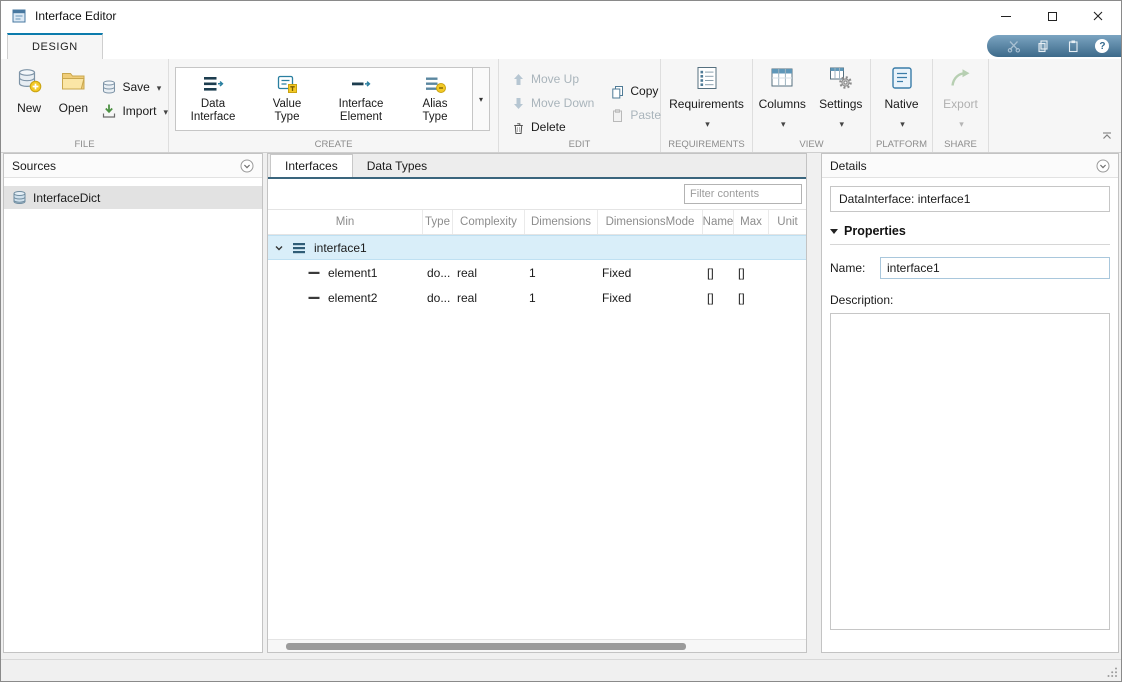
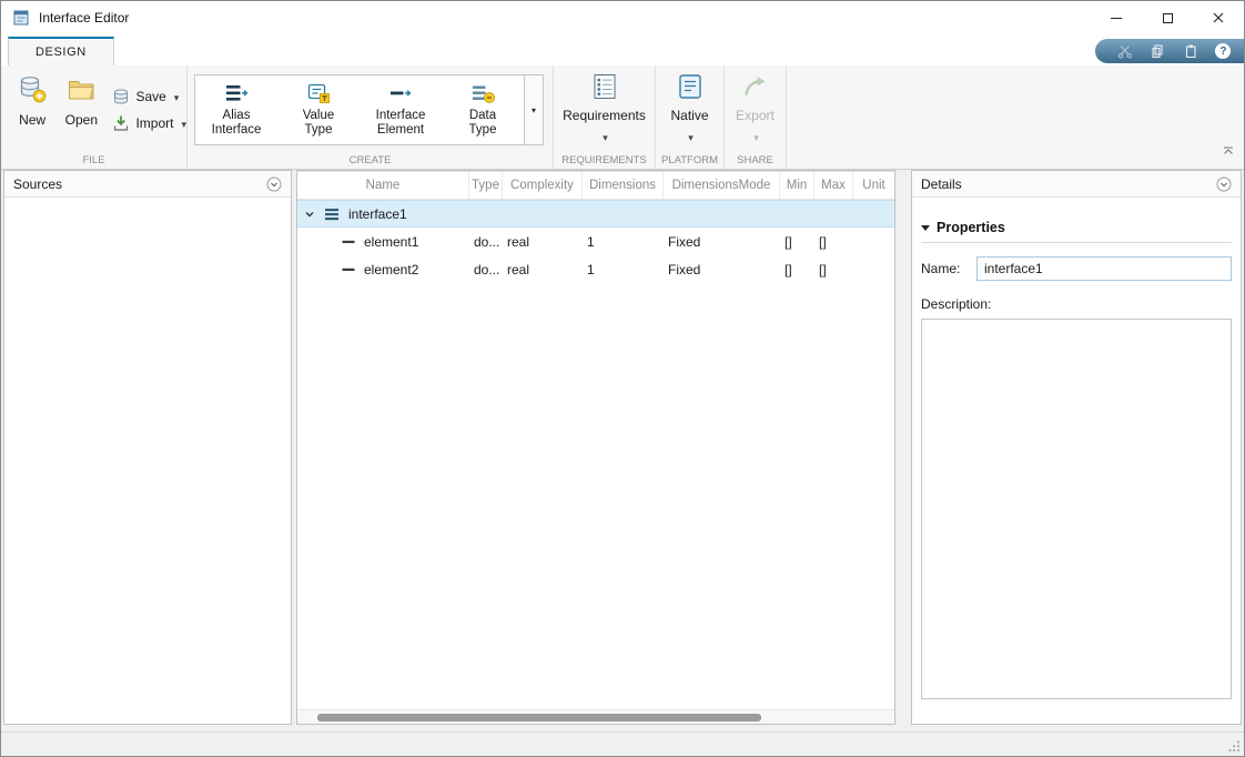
  Interface Editor
  DESIGN
  New
  Open
  Save
  Import
  FILE
- Data
+ Alias
  Interface
  Value
  Type
  Interface
  Element
- Alias
+ Data
  Type
  CREATE
- Move Up
- Move Down
- Delete
- Copy
- Paste
- EDIT
  Requirements
  REQUIREMENTS
- Columns
- Settings
- VIEW
  Native
  PLATFORM
  Export
  SHARE
  Sources
- InterfaceDict
- Interfaces
- Data Types
- Filter contents
- Min
+ Name
  Type
  Complexity
  Dimensions
  DimensionsMode
- Name
+ Min
  Max
  Unit
  interface1
  element1
  do...
  real
  1
  Fixed
  []
  []
  element2
  do...
  real
  1
  Fixed
  []
  []
  Details
- DataInterface: interface1
  Properties
  Name:
  interface1
  Description:
